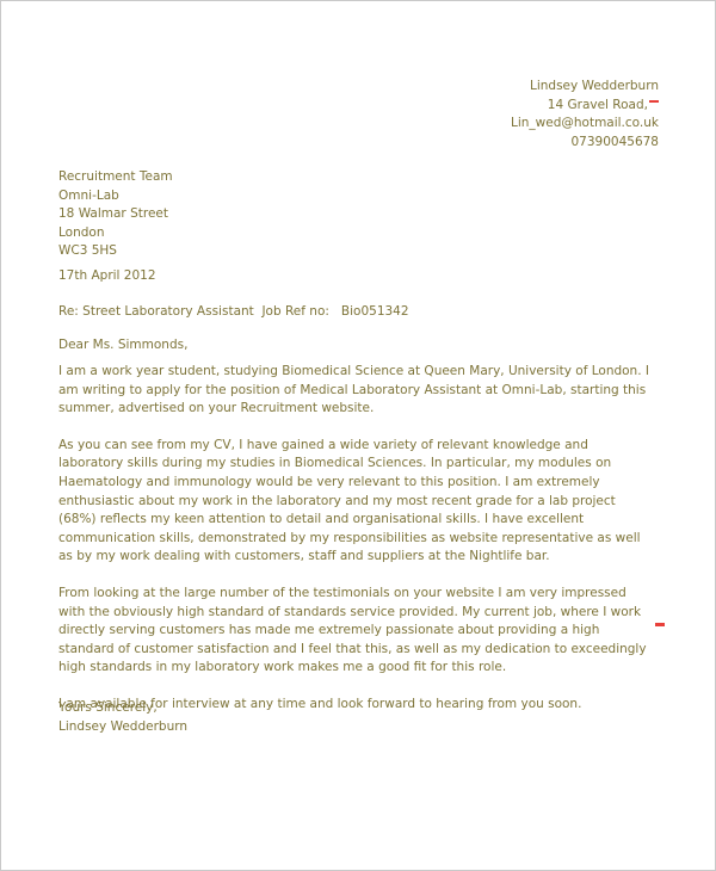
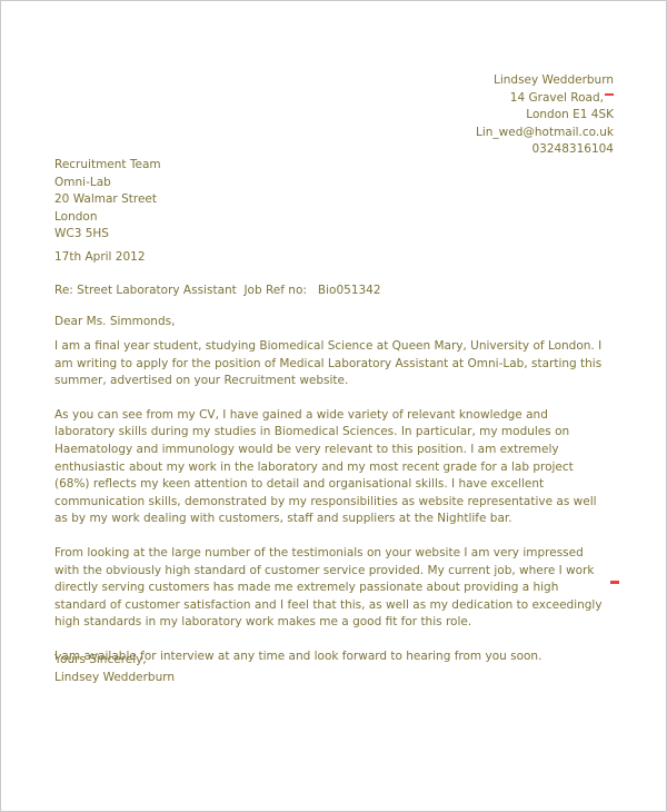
  Lindsey Wedderburn
  14 Gravel Road,
+ London E1 4SK
  Lin_wed@hotmail.co.uk
- 07390045678
+ 03248316104
  Recruitment Team
  Omni-Lab
- 18 Walmar Street
+ 20 Walmar Street
  London
  WC3 5HS
  17th April 2012
  Re: Street Laboratory Assistant Job Ref no: Bio051342
  Dear Ms. Simmonds,
- I am a work year student, studying Biomedical Science at Queen Mary, University of London. I am writing to apply for the position of Medical Laboratory Assistant at Omni-Lab, starting this summer, advertised on your Recruitment website.
+ I am a final year student, studying Biomedical Science at Queen Mary, University of London. I am writing to apply for the position of Medical Laboratory Assistant at Omni-Lab, starting this summer, advertised on your Recruitment website.
  As you can see from my CV, I have gained a wide variety of relevant knowledge and laboratory skills during my studies in Biomedical Sciences. In particular, my modules on Haematology and immunology would be very relevant to this position. I am extremely enthusiastic about my work in the laboratory and my most recent grade for a lab project (68%) reflects my keen attention to detail and organisational skills. I have excellent communication skills, demonstrated by my responsibilities as website representative as well as by my work dealing with customers, staff and suppliers at the Nightlife bar.
- From looking at the large number of the testimonials on your website I am very impressed with the obviously high standard of standards service provided. My current job, where I work directly serving customers has made me extremely passionate about providing a high standard of customer satisfaction and I feel that this, as well as my dedication to exceedingly high standards in my laboratory work makes me a good fit for this role.
+ From looking at the large number of the testimonials on your website I am very impressed with the obviously high standard of customer service provided. My current job, where I work directly serving customers has made me extremely passionate about providing a high standard of customer satisfaction and I feel that this, as well as my dedication to exceedingly high standards in my laboratory work makes me a good fit for this role.
  I am available for interview at any time and look forward to hearing from you soon.
  Yours Sincerely,
  Lindsey Wedderburn
